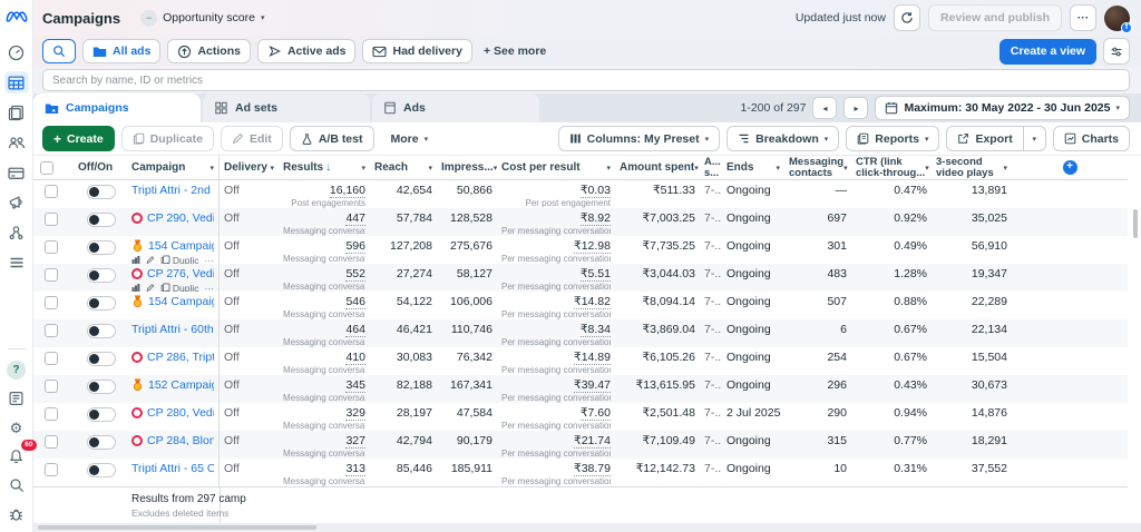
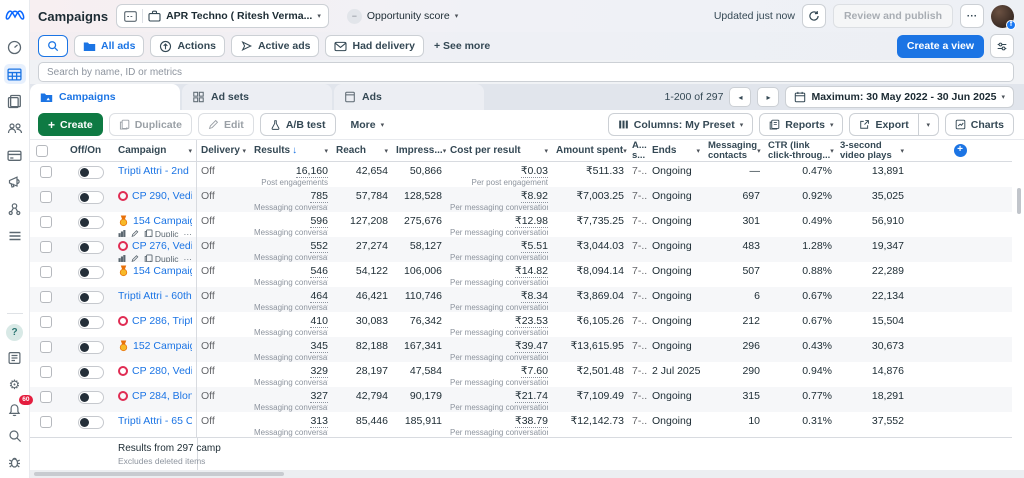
  ?
  ⚙
  Campaigns
+ APR Techno ( Ritesh Verma...
  −
  Opportunity score
  Updated just now
  Review and publish
  ···
  All ads
  Actions
  Active ads
  Had delivery
  + See more
  Create a view
  Search by name, ID or metrics
  Campaigns
  Ad sets
  Ads
  1-200 of 297
  ◂
  ▸
  Maximum: 30 May 2022 - 30 Jun 2025
  +
  Create
  Duplicate
  Edit
  A/B test
  More
  Columns: My Preset
- Breakdown
  Reports
  Export
  Charts
  Off/On
  Campaign
  Delivery
  Results ↓
  Reach
  Impress...
  Cost per result
  Amount spent
  A...
  s...
  Ends
  Messaging
  contacts
  CTR (link
  click-throug...
  3-second
  video plays
  +
  Tripti Attri - 2nd
  Off
  16,160
  Post engagements
  42,654
  50,866
  ₹0.03
  Per post engagement
  ₹511.33
  7-..
  Ongoing
  —
  0.47%
  13,891
  Off
- 447
+ 785
  Messaging conversa
  57,784
  128,528
  ₹8.92
  Per messaging conversatio
  ₹7,003.25
  7-..
  Ongoing
  697
  0.92%
  35,025
  Duplic
  ···
  Off
  596
  Messaging conversa
  127,208
  275,676
  ₹12.98
  Per messaging conversatio
  ₹7,735.25
  7-..
  Ongoing
  301
  0.49%
  56,910
  Duplic
  ···
  Off
  552
  Messaging conversa
  27,274
  58,127
  ₹5.51
  Per messaging conversatio
  ₹3,044.03
  7-..
  Ongoing
  483
  1.28%
  19,347
  Off
  546
  Messaging conversa
  54,122
  106,006
  ₹14.82
  Per messaging conversatio
  ₹8,094.14
  7-..
  Ongoing
  507
  0.88%
  22,289
  Tripti Attri - 60th
  Off
  464
  Messaging conversa
  46,421
  110,746
  ₹8.34
  Per messaging conversatio
  ₹3,869.04
  7-..
  Ongoing
  6
  0.67%
  22,134
  Off
  410
  Messaging conversa
  30,083
  76,342
- ₹14.89
+ ₹23.53
  Per messaging conversatio
  ₹6,105.26
  7-..
  Ongoing
- 254
+ 212
  0.67%
  15,504
  Off
  345
  Messaging conversa
  82,188
  167,341
  ₹39.47
  Per messaging conversatio
  ₹13,615.95
  7-..
  Ongoing
  296
  0.43%
  30,673
  Off
  329
  Messaging conversa
  28,197
  47,584
  ₹7.60
  Per messaging conversatio
  ₹2,501.48
  7-..
  2 Jul 2025
  290
  0.94%
  14,876
  Off
  327
  Messaging conversa
  42,794
  90,179
  ₹21.74
  Per messaging conversatio
  ₹7,109.49
  7-..
  Ongoing
  315
  0.77%
  18,291
  Tripti Attri - 65 C
  Off
  313
  Messaging conversa
  85,446
  185,911
  ₹38.79
  Per messaging conversatio
  ₹12,142.73
  7-..
  Ongoing
  10
  0.31%
  37,552
  Results from 297 camp
  Excludes deleted items
